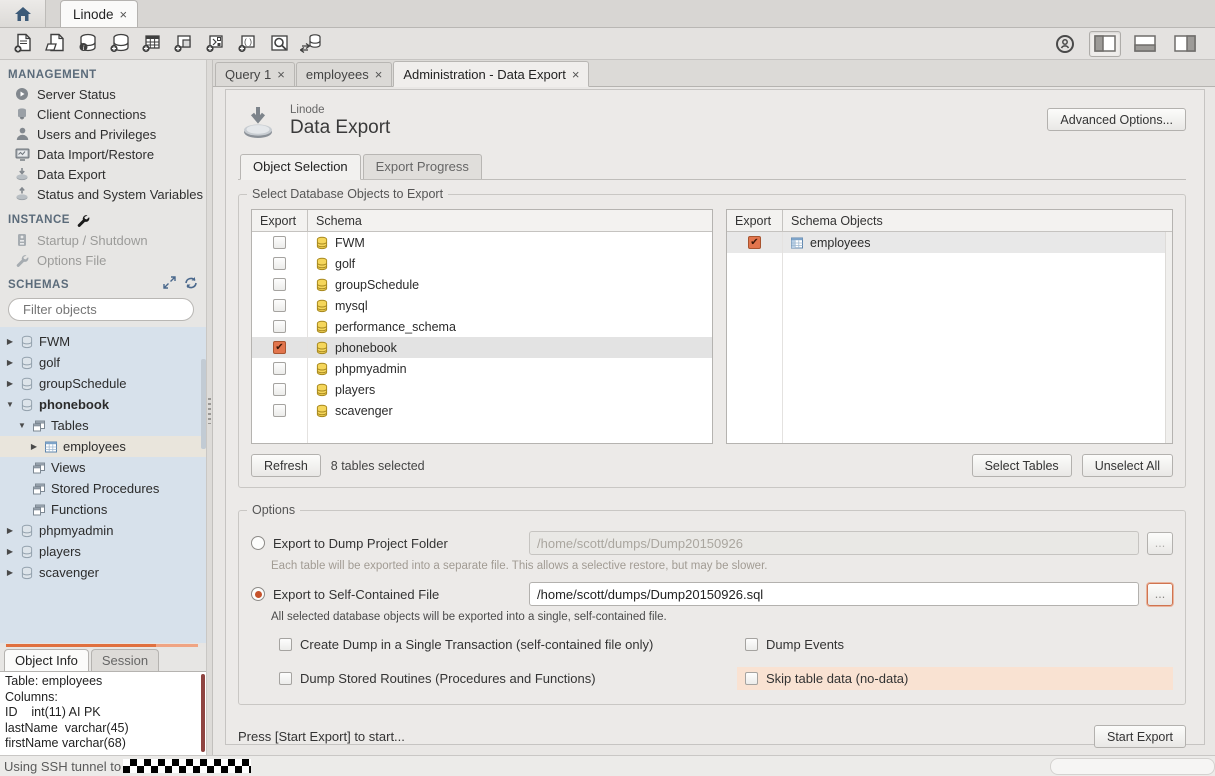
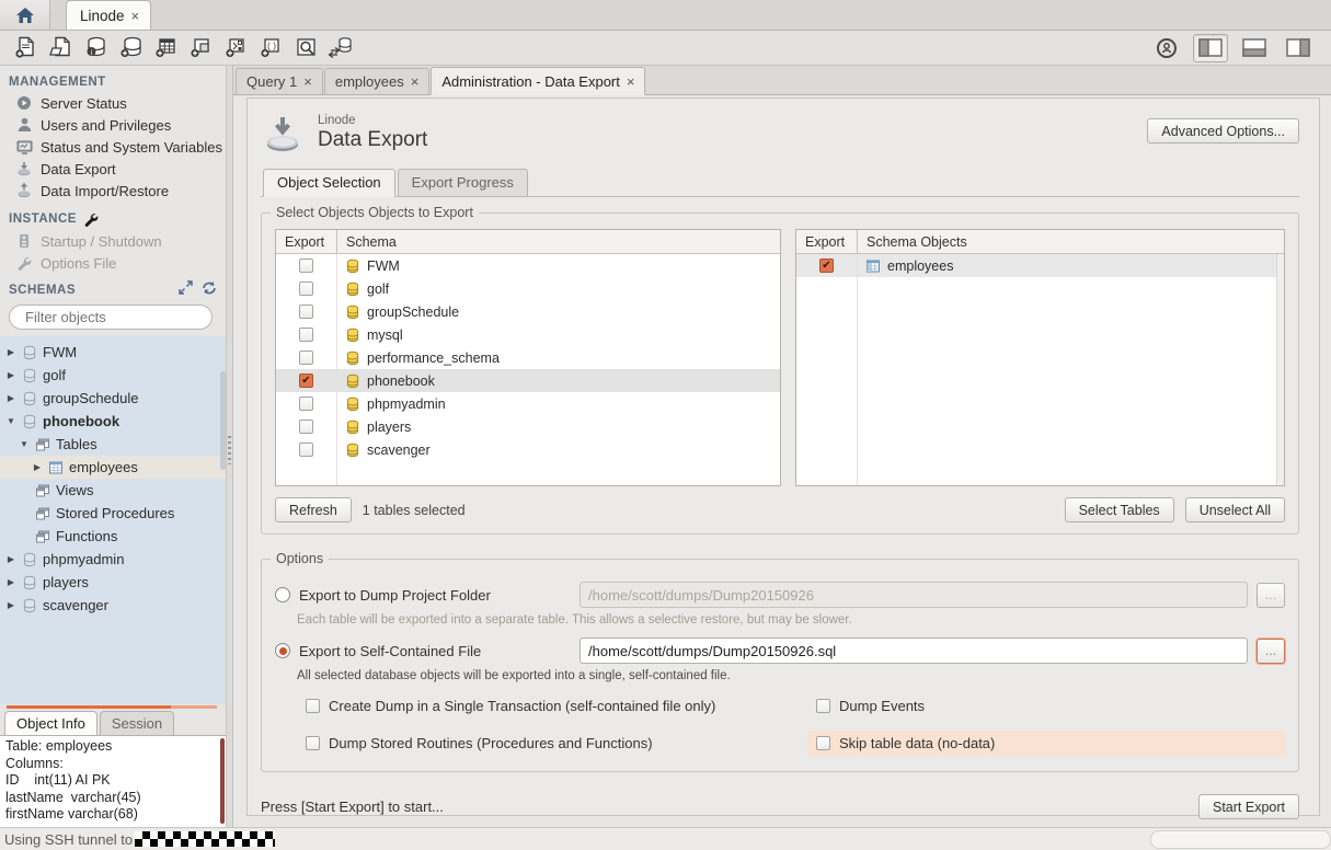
  Linode
  ×
  i
  ()
  MANAGEMENT
  Server Status
- Client Connections
  Users and Privileges
- Data Import/Restore
+ Status and System Variables
  Data Export
- Status and System Variables
+ Data Import/Restore
  INSTANCE
  Startup / Shutdown
  Options File
  SCHEMAS
  Filter objects
  ▶
  FWM
  ▶
  golf
  ▶
  groupSchedule
  ▼
  phonebook
  ▼
  Tables
  ▶
  employees
  Views
  Stored Procedures
  Functions
  ▶
  phpmyadmin
  ▶
  players
  ▶
  scavenger
  Object Info
  Session
  Table: employees
  Columns:
  ID int(11) AI PK
  lastName varchar(45)
  firstName varchar(68)
  Query 1
  ×
  employees
  ×
  Administration - Data Export
  ×
  Linode
  Data Export
  Advanced Options...
  Object Selection
  Export Progress
- Select Database Objects to Export
+ Select Objects Objects to Export
  Export
  Schema
  FWM
  golf
  groupSchedule
  mysql
  performance_schema
  ✔
  phonebook
  phpmyadmin
  players
  scavenger
  Export
  Schema Objects
  ✔
  employees
  Refresh
- 8 tables selected
+ 1 tables selected
  Select Tables
  Unselect All
  Options
  Export to Dump Project Folder
  /home/scott/dumps/Dump20150926
  ...
- Each table will be exported into a separate file. This allows a selective restore, but may be slower.
+ Each table will be exported into a separate table. This allows a selective restore, but may be slower.
  Export to Self-Contained File
  /home/scott/dumps/Dump20150926.sql
  ...
  All selected database objects will be exported into a single, self-contained file.
  Create Dump in a Single Transaction (self-contained file only)
  Dump Stored Routines (Procedures and Functions)
  Dump Events
  Skip table data (no-data)
  Press [Start Export] to start...
  Start Export
  Using SSH tunnel to
